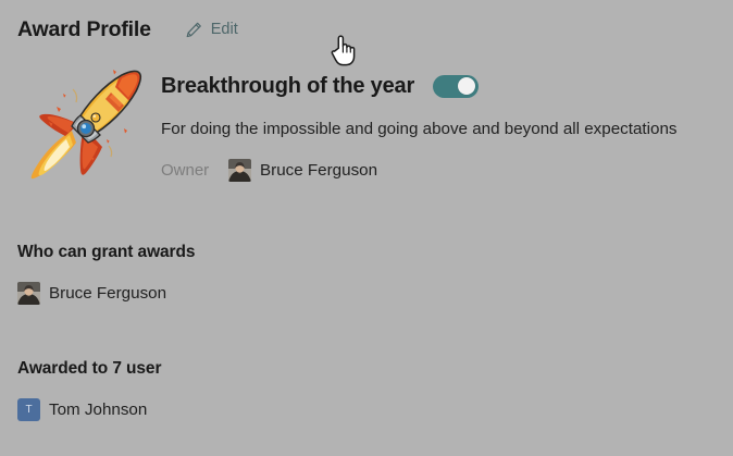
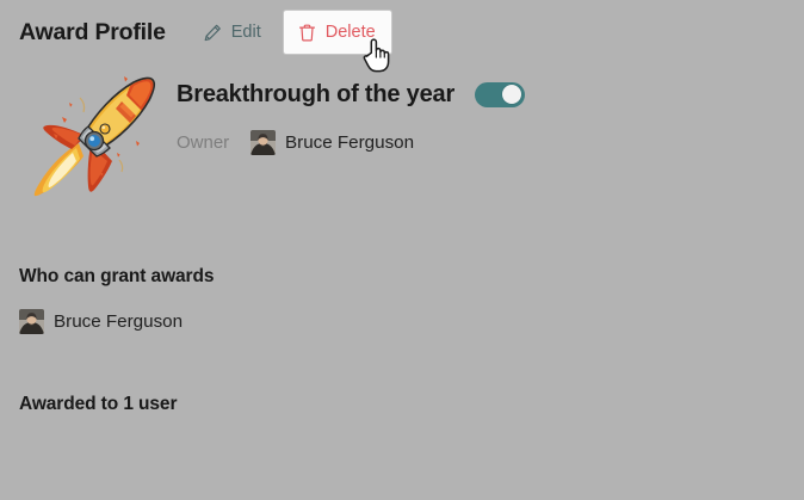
  Award Profile
  Edit
+ Delete
  Breakthrough of the year
- For doing the impossible and going above and beyond all expectations
  Owner
  Bruce Ferguson
  Who can grant awards
  Bruce Ferguson
- Awarded to 7 user
+ Awarded to 1 user
- T
- Tom Johnson
